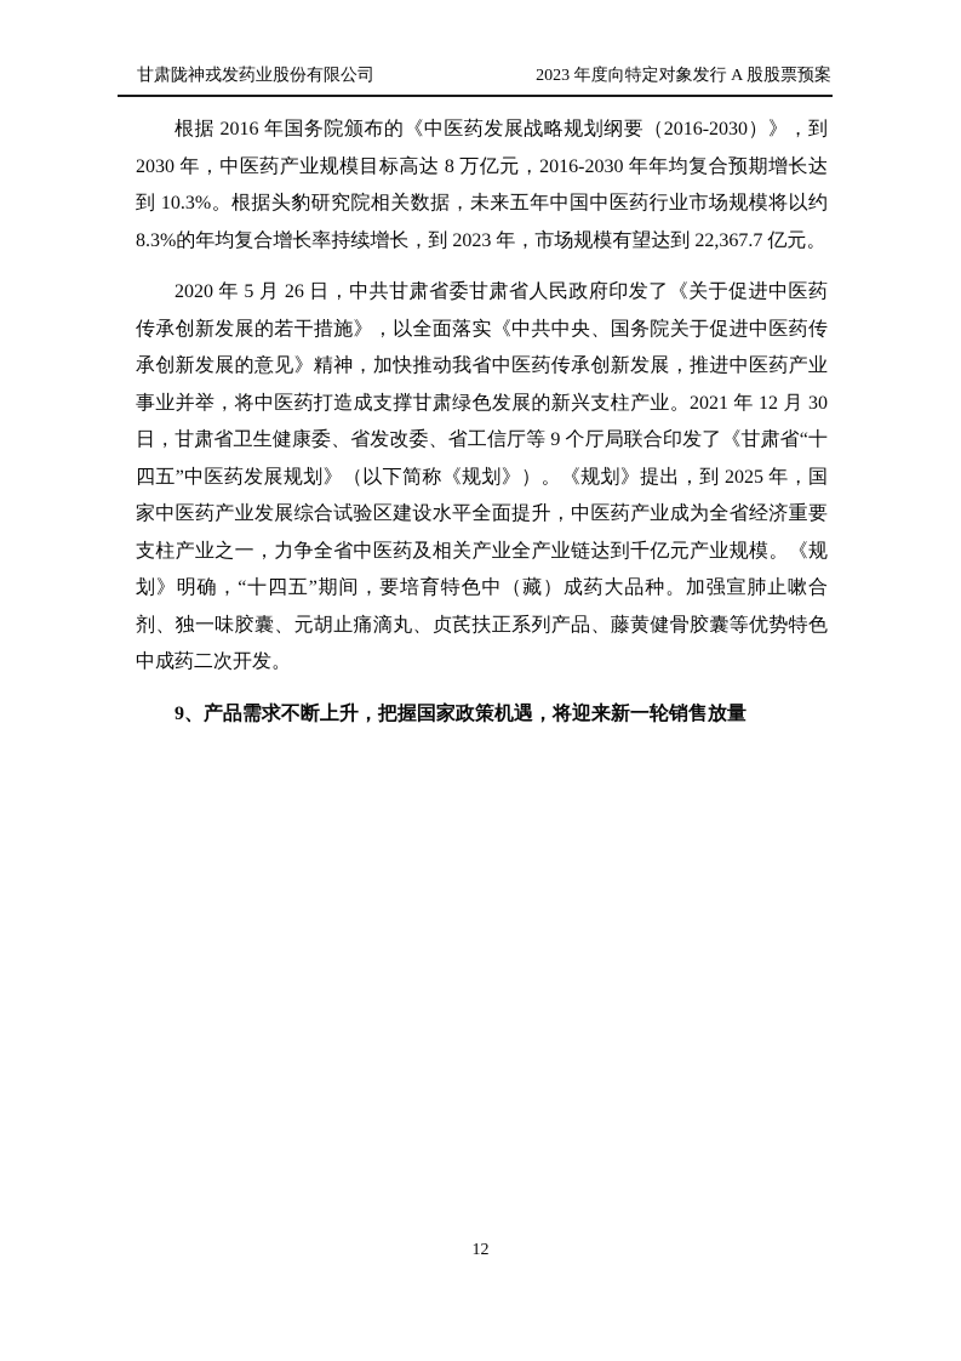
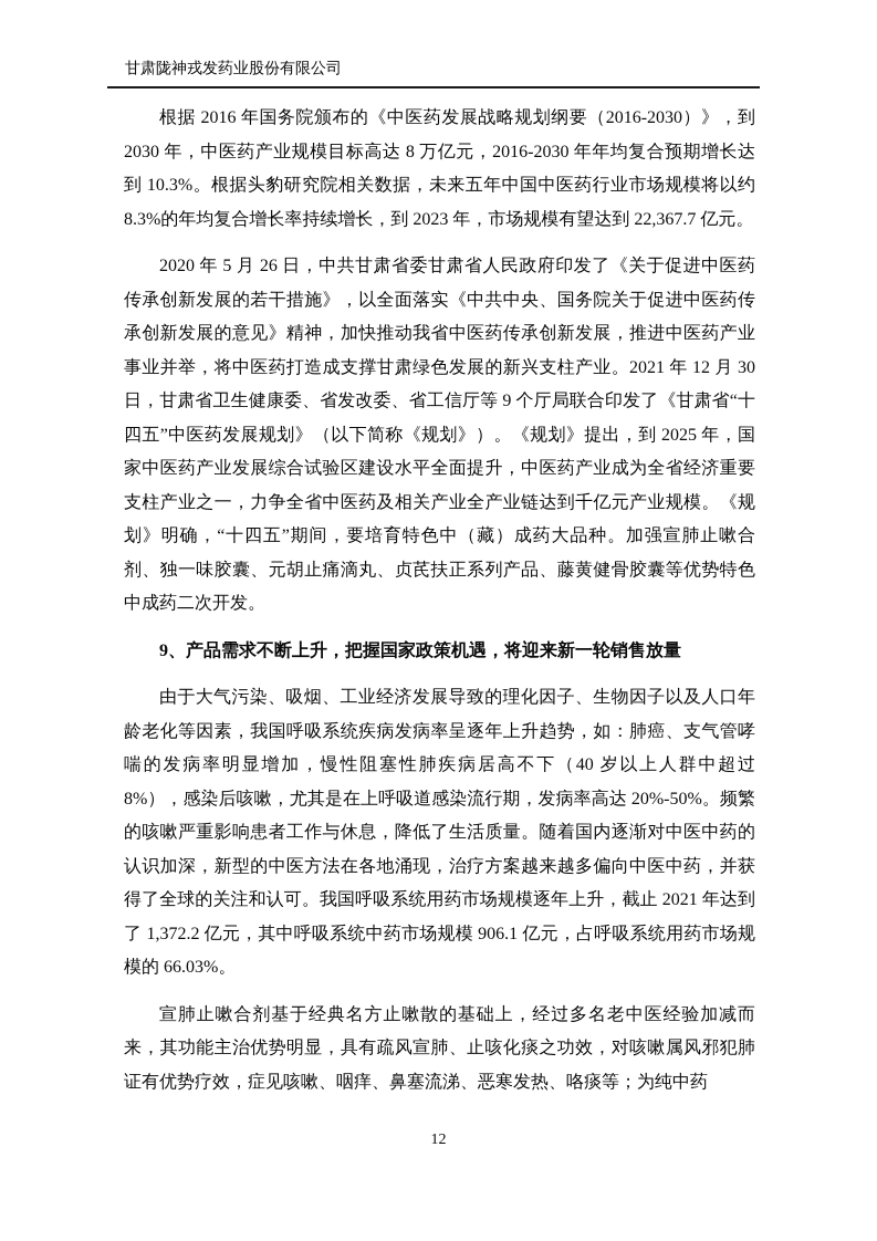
  甘肃陇神戎发药业股份有限公司
- 2023 年度向特定对象发行 A 股股票预案
  根据 2016 年国务院颁布的《中医药发展战略规划纲要（2016-2030）》，到 2030 年，中医药产业规模目标高达 8 万亿元，2016-2030 年年均复合预期增长达到 10.3%。根据头豹研究院相关数据，未来五年中国中医药行业市场规模将以约 8.3%的年均复合增长率持续增长，到 2023 年，市场规模有望达到 22,367.7 亿元。
  2020 年 5 月 26 日，中共甘肃省委甘肃省人民政府印发了《关于促进中医药传承创新发展的若干措施》，以全面落实《中共中央、国务院关于促进中医药传承创新发展的意见》精神，加快推动我省中医药传承创新发展，推进中医药产业事业并举，将中医药打造成支撑甘肃绿色发展的新兴支柱产业。2021 年 12 月 30 日，甘肃省卫生健康委、省发改委、省工信厅等 9 个厅局联合印发了《甘肃省“十四五”中医药发展规划》（以下简称《规划》）。《规划》提出，到 2025 年，国家中医药产业发展综合试验区建设水平全面提升，中医药产业成为全省经济重要支柱产业之一，力争全省中医药及相关产业全产业链达到千亿元产业规模。《规划》明确，“十四五”期间，要培育特色中（藏）成药大品种。加强宣肺止嗽合剂、独一味胶囊、元胡止痛滴丸、贞芪扶正系列产品、藤黄健骨胶囊等优势特色中成药二次开发。
  9、产品需求不断上升，把握国家政策机遇，将迎来新一轮销售放量
+ 由于大气污染、吸烟、工业经济发展导致的理化因子、生物因子以及人口年龄老化等因素，我国呼吸系统疾病发病率呈逐年上升趋势，如：肺癌、支气管哮喘的发病率明显增加，慢性阻塞性肺疾病居高不下（40 岁以上人群中超过 8%），感染后咳嗽，尤其是在上呼吸道感染流行期，发病率高达 20%-50%。频繁的咳嗽严重影响患者工作与休息，降低了生活质量。随着国内逐渐对中医中药的认识加深，新型的中医方法在各地涌现，治疗方案越来越多偏向中医中药，并获得了全球的关注和认可。我国呼吸系统用药市场规模逐年上升，截止 2021 年达到了 1,372.2 亿元，其中呼吸系统中药市场规模 906.1 亿元，占呼吸系统用药市场规模的 66.03%。
+ 宣肺止嗽合剂基于经典名方止嗽散的基础上，经过多名老中医经验加减而来，其功能主治优势明显，具有疏风宣肺、止咳化痰之功效，对咳嗽属风邪犯肺证有优势疗效，症见咳嗽、咽痒、鼻塞流涕、恶寒发热、咯痰等；为纯中药
  12
